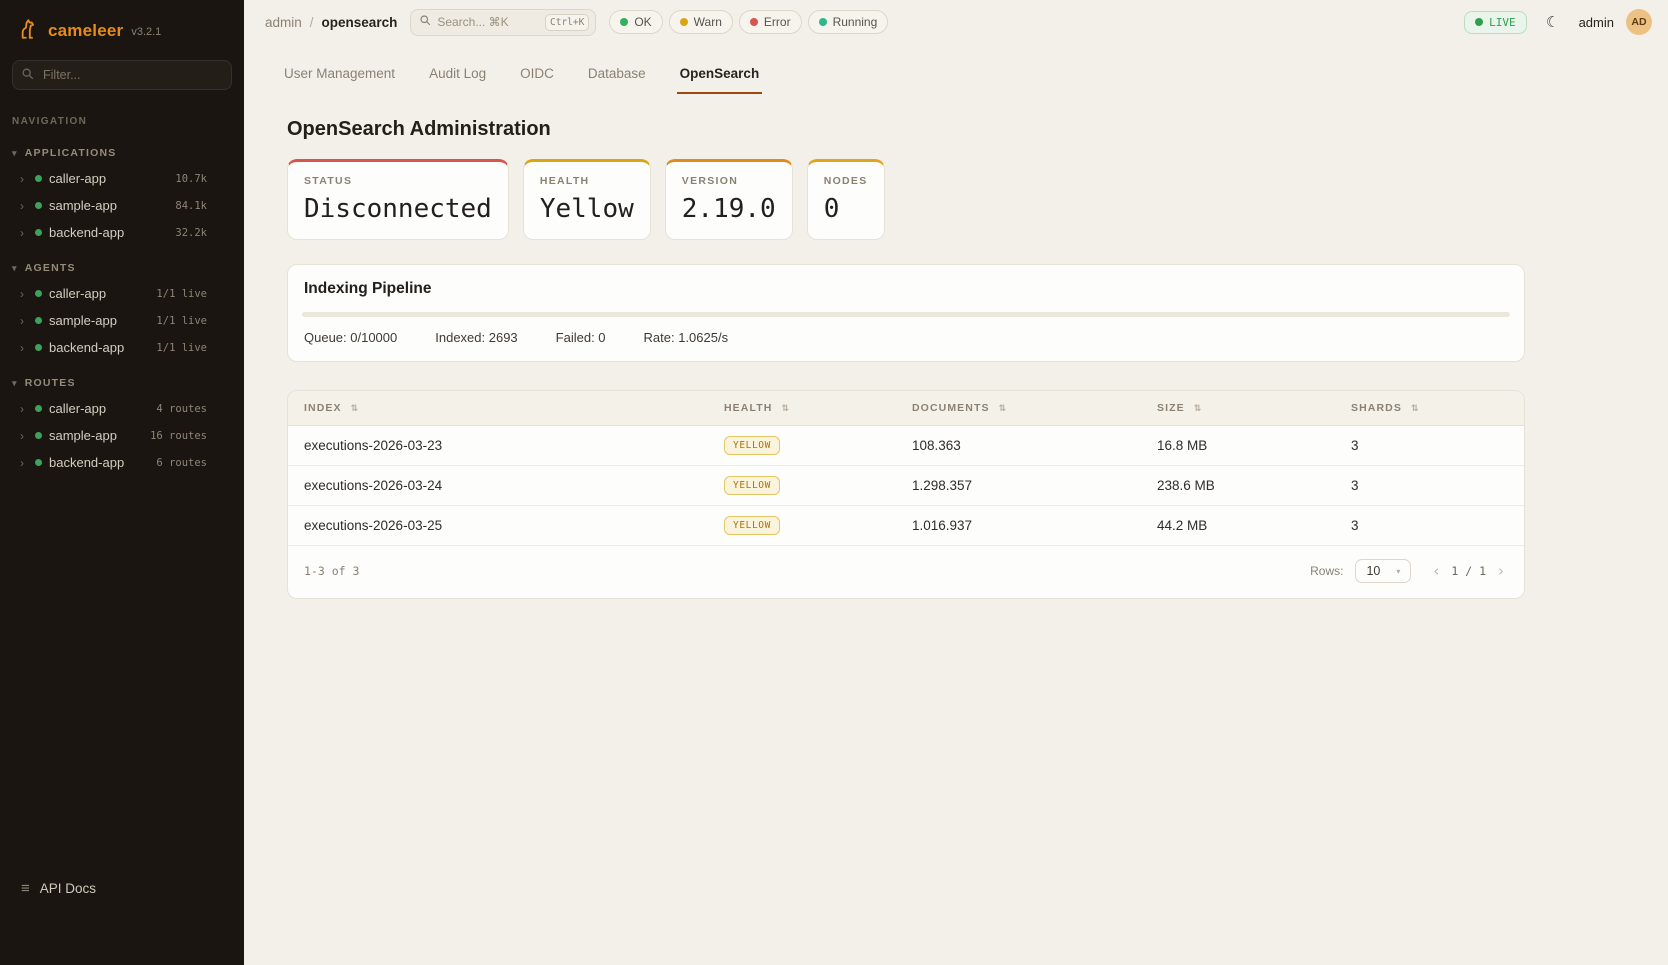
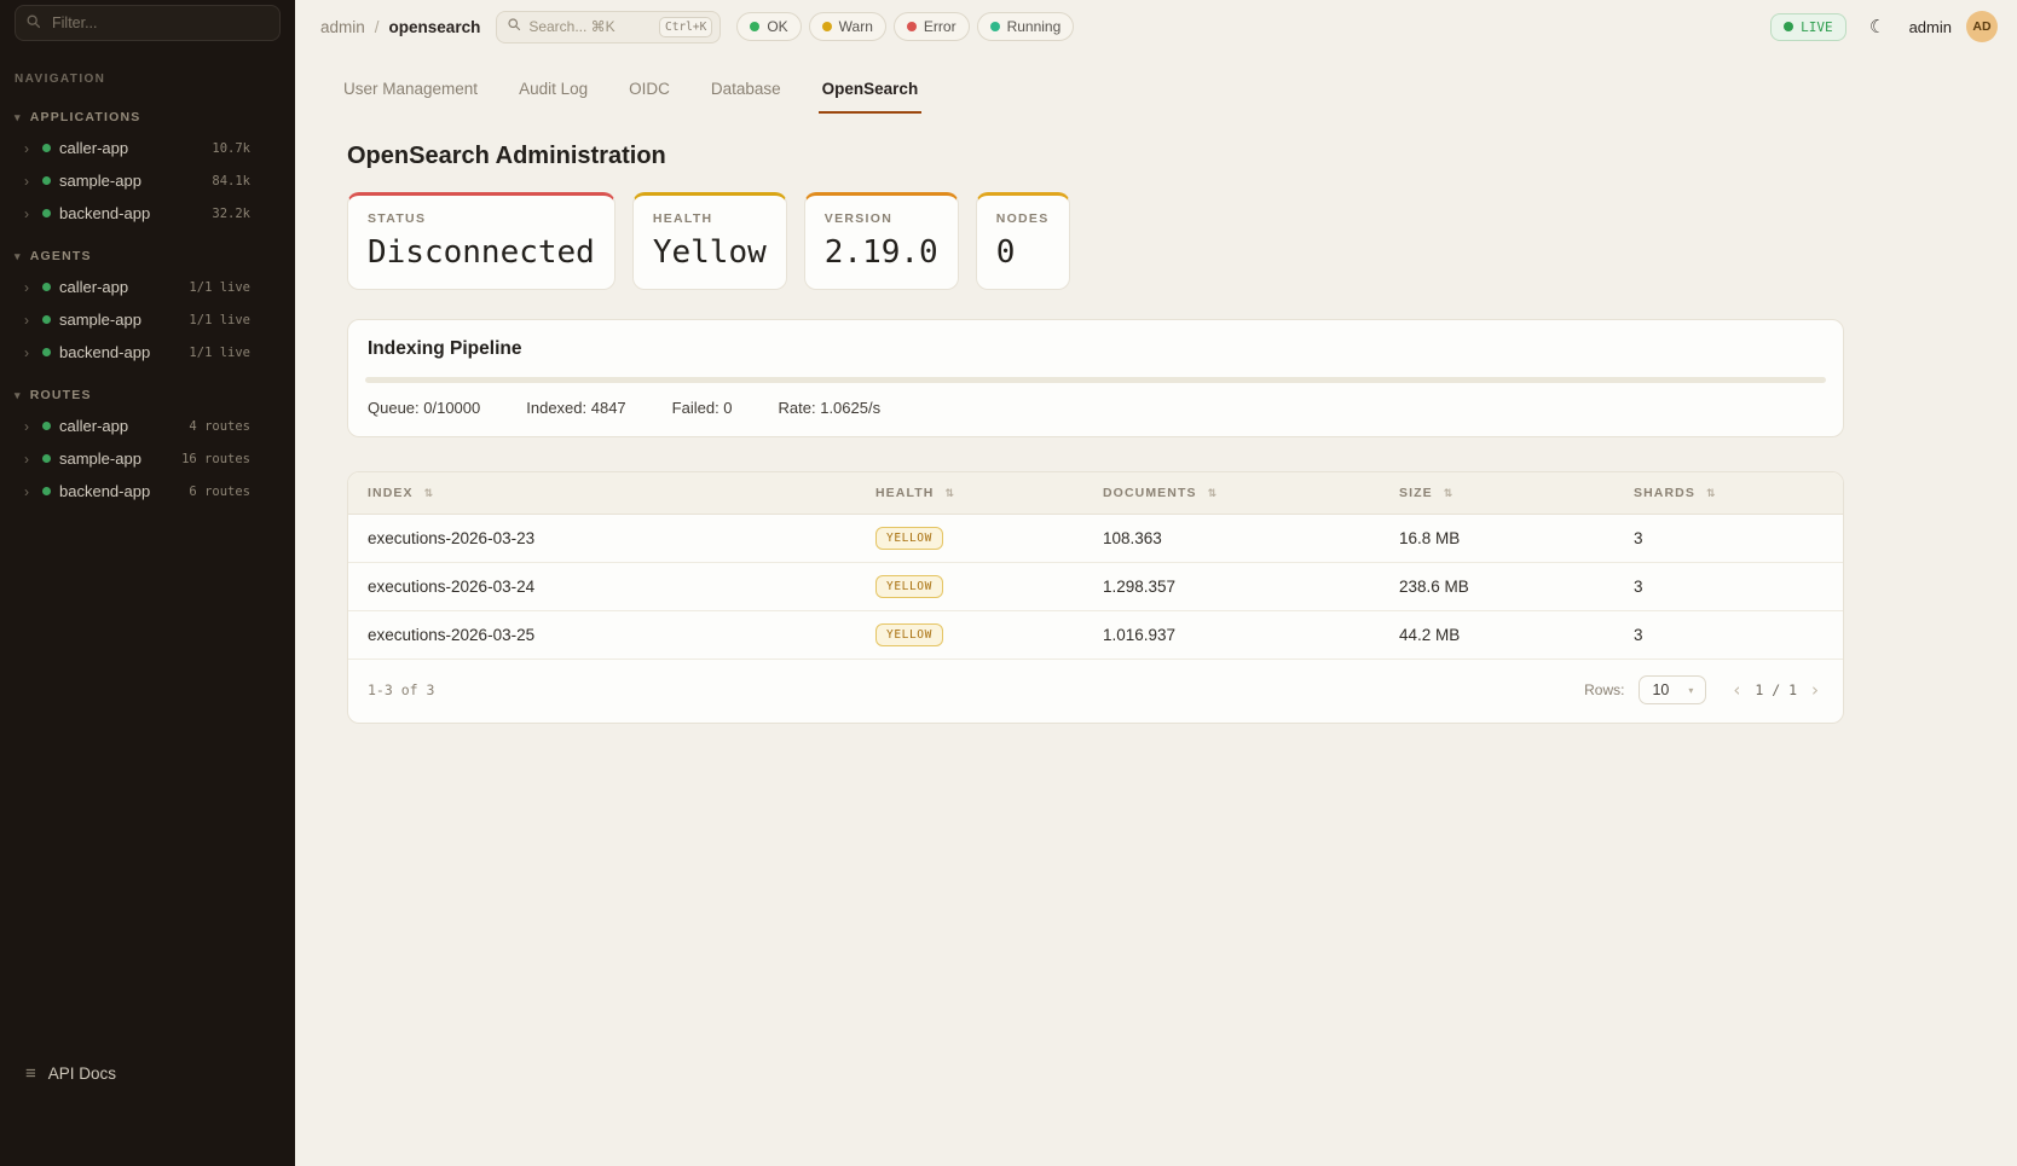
- cameleer
- v3.2.1
  Filter...
  NAVIGATION
  ▾
  APPLICATIONS
  ›
  caller-app
  10.7k
  ›
  sample-app
  84.1k
  ›
  backend-app
  32.2k
  ▾
  AGENTS
  ›
  caller-app
  1/1 live
  ›
  sample-app
  1/1 live
  ›
  backend-app
  1/1 live
  ▾
  ROUTES
  ›
  caller-app
  4 routes
  ›
  sample-app
  16 routes
  ›
  backend-app
  6 routes
  ≡
  API Docs
  admin
  /
  opensearch
  Search... ⌘K
  Ctrl+K
  OK
  Warn
  Error
  Running
  LIVE
  ☾
  admin
  AD
  User Management
  Audit Log
  OIDC
  Database
  OpenSearch
  OpenSearch Administration
  STATUS
  Disconnected
  HEALTH
  Yellow
  VERSION
  2.19.0
  NODES
  0
  Indexing Pipeline
  Queue: 0/10000
- Indexed: 2693
+ Indexed: 4847
  Failed: 0
  Rate: 1.0625/s
  INDEX ⇅	HEALTH ⇅	DOCUMENTS ⇅	SIZE ⇅	SHARDS ⇅
  executions-2026-03-23	YELLOW	108.363	16.8 MB	3
  executions-2026-03-24	YELLOW	1.298.357	238.6 MB	3
  executions-2026-03-25	YELLOW	1.016.937	44.2 MB	3
  1-3 of 3
  Rows:
  10
  ▾
  ‹
  1 / 1
  ›
